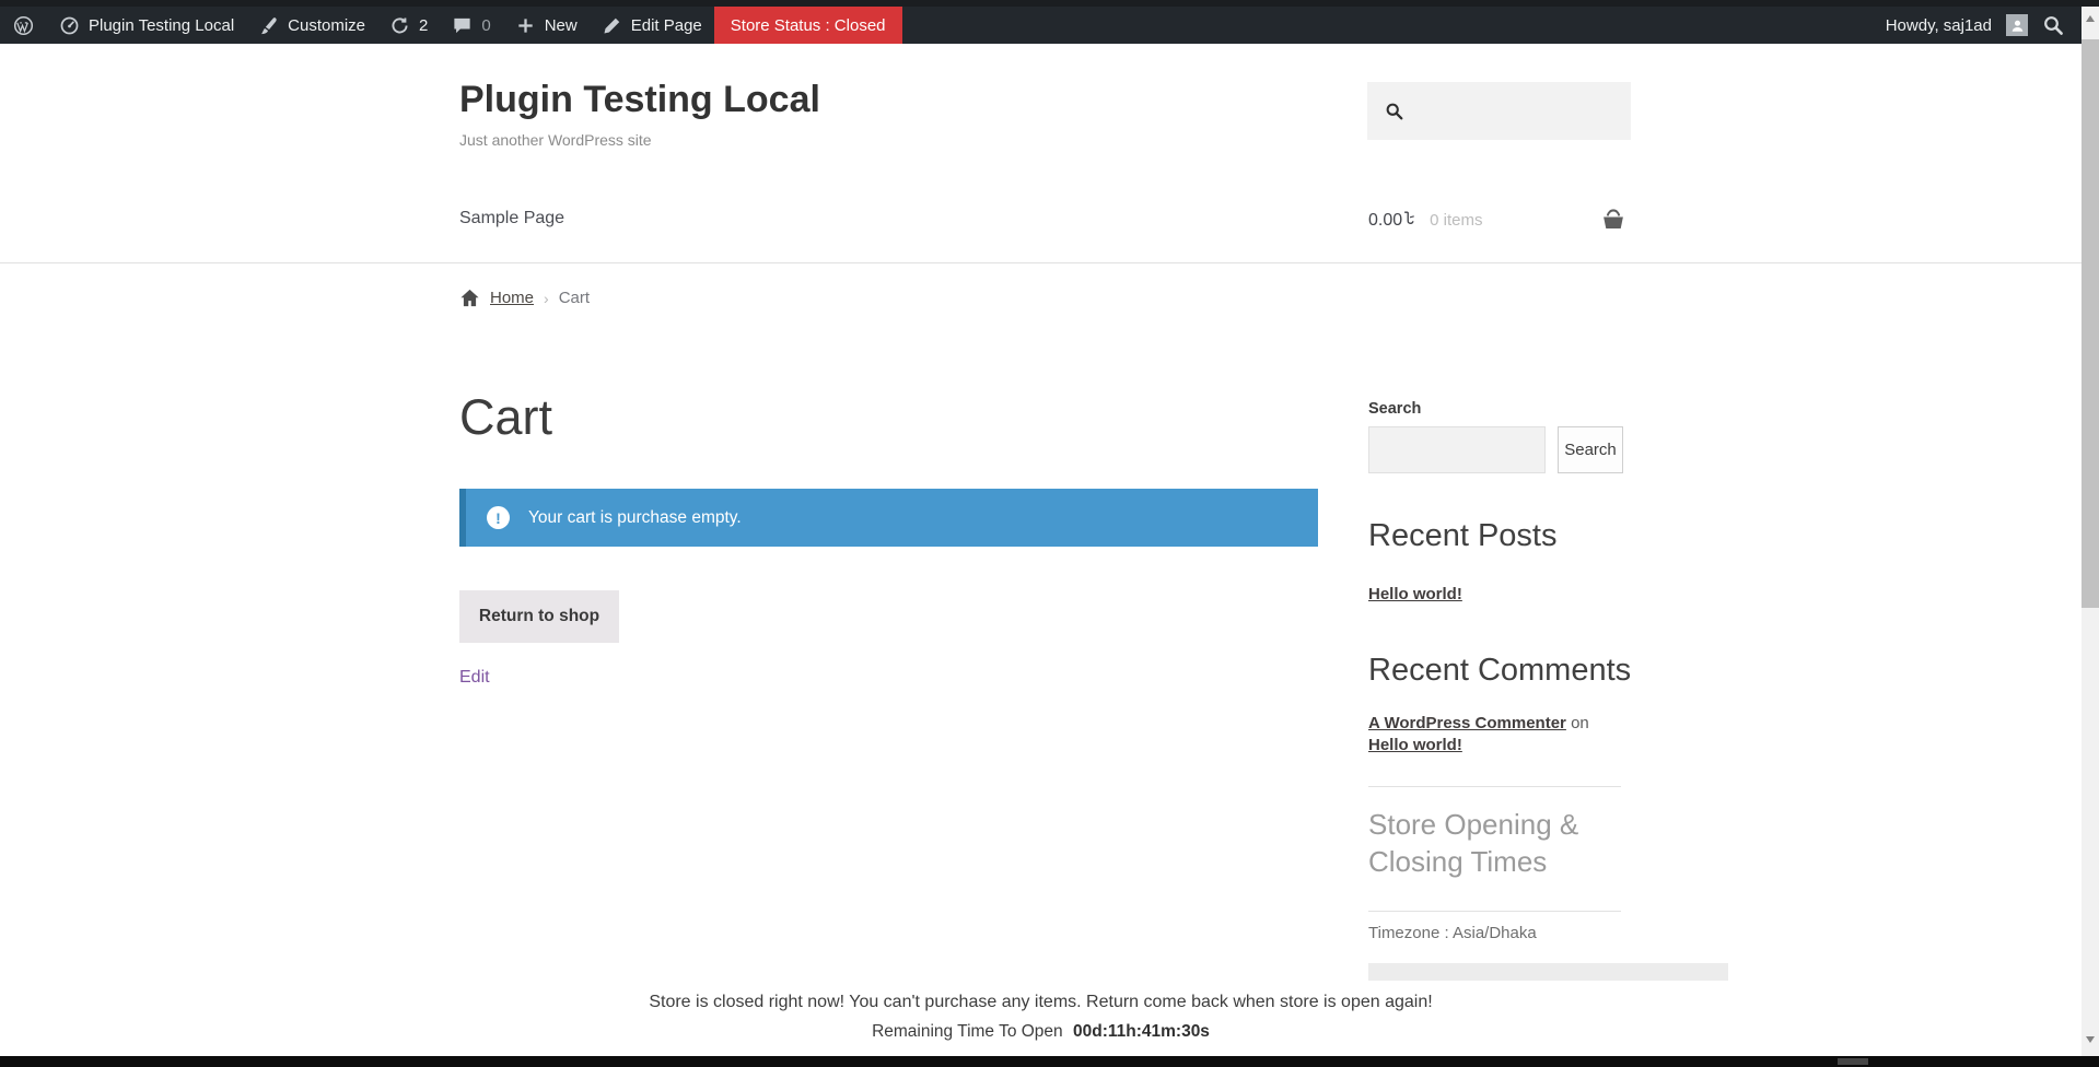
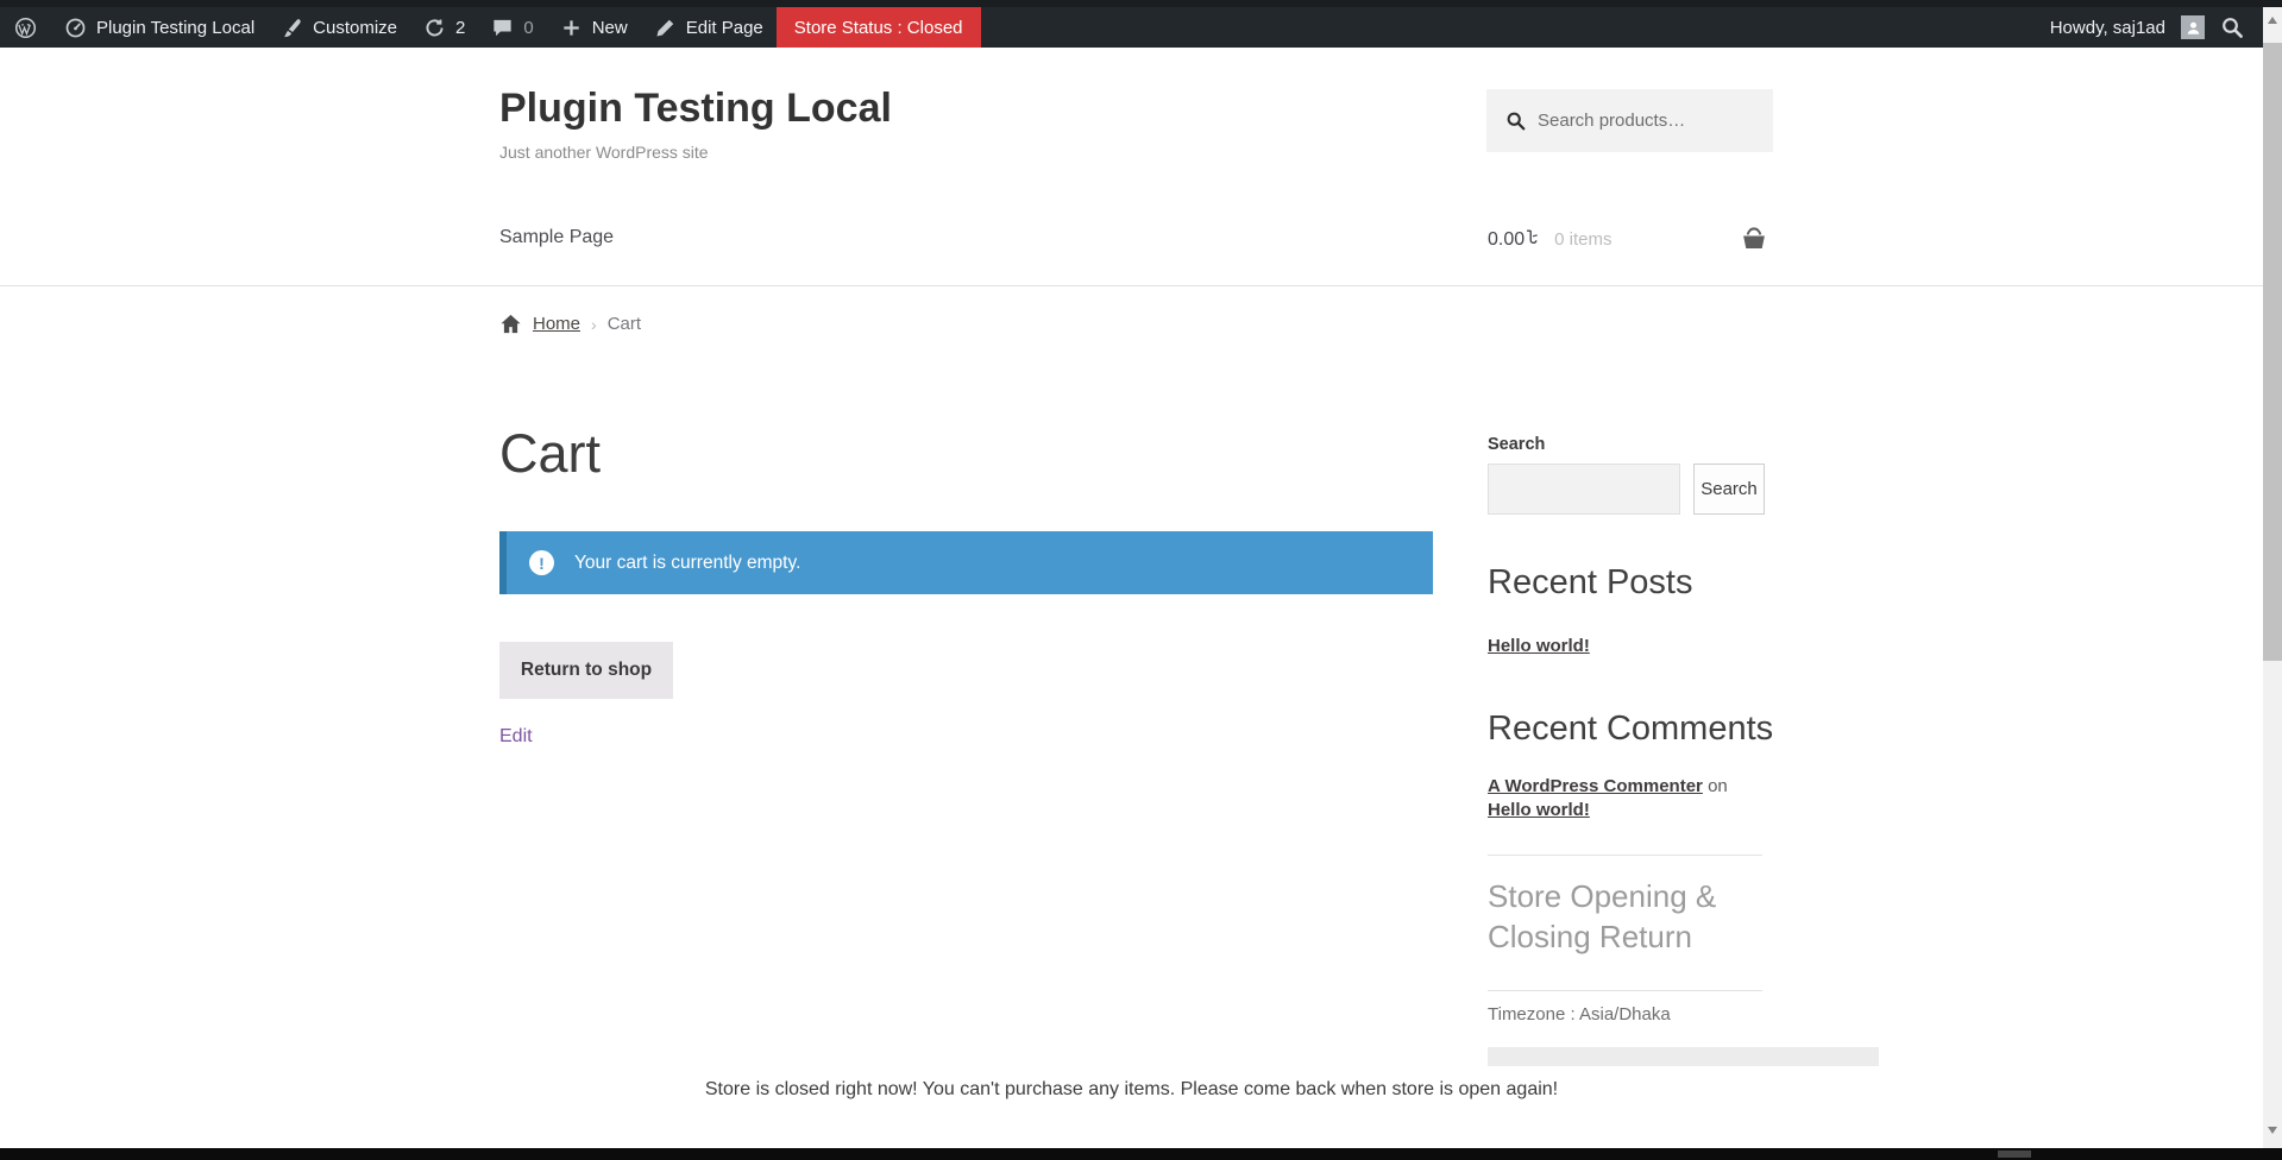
  Plugin Testing Local
  Customize
  2
  0
  New
  Edit Page
  Store Status : Closed
  Howdy, saj1ad
  Plugin Testing Local
  Just another WordPress site
+ Search products…
  Sample Page
  0.00
  0 items
  Home
  ›
  Cart
  Cart
  !
- Your cart is purchase empty.
+ Your cart is currently empty.
  Return to shop
  Edit
  Search
  Search
  Recent Posts
  Hello world!
  Recent Comments
  A WordPress Commenter on Hello world!
- Store Opening & Closing Times
+ Store Opening & Closing Return
  Timezone : Asia/Dhaka
- Store is closed right now! You can't purchase any items. Return come back when store is open again!
+ Store is closed right now! You can't purchase any items. Please come back when store is open again!
- Remaining Time To Open 00d:11h:41m:30s
